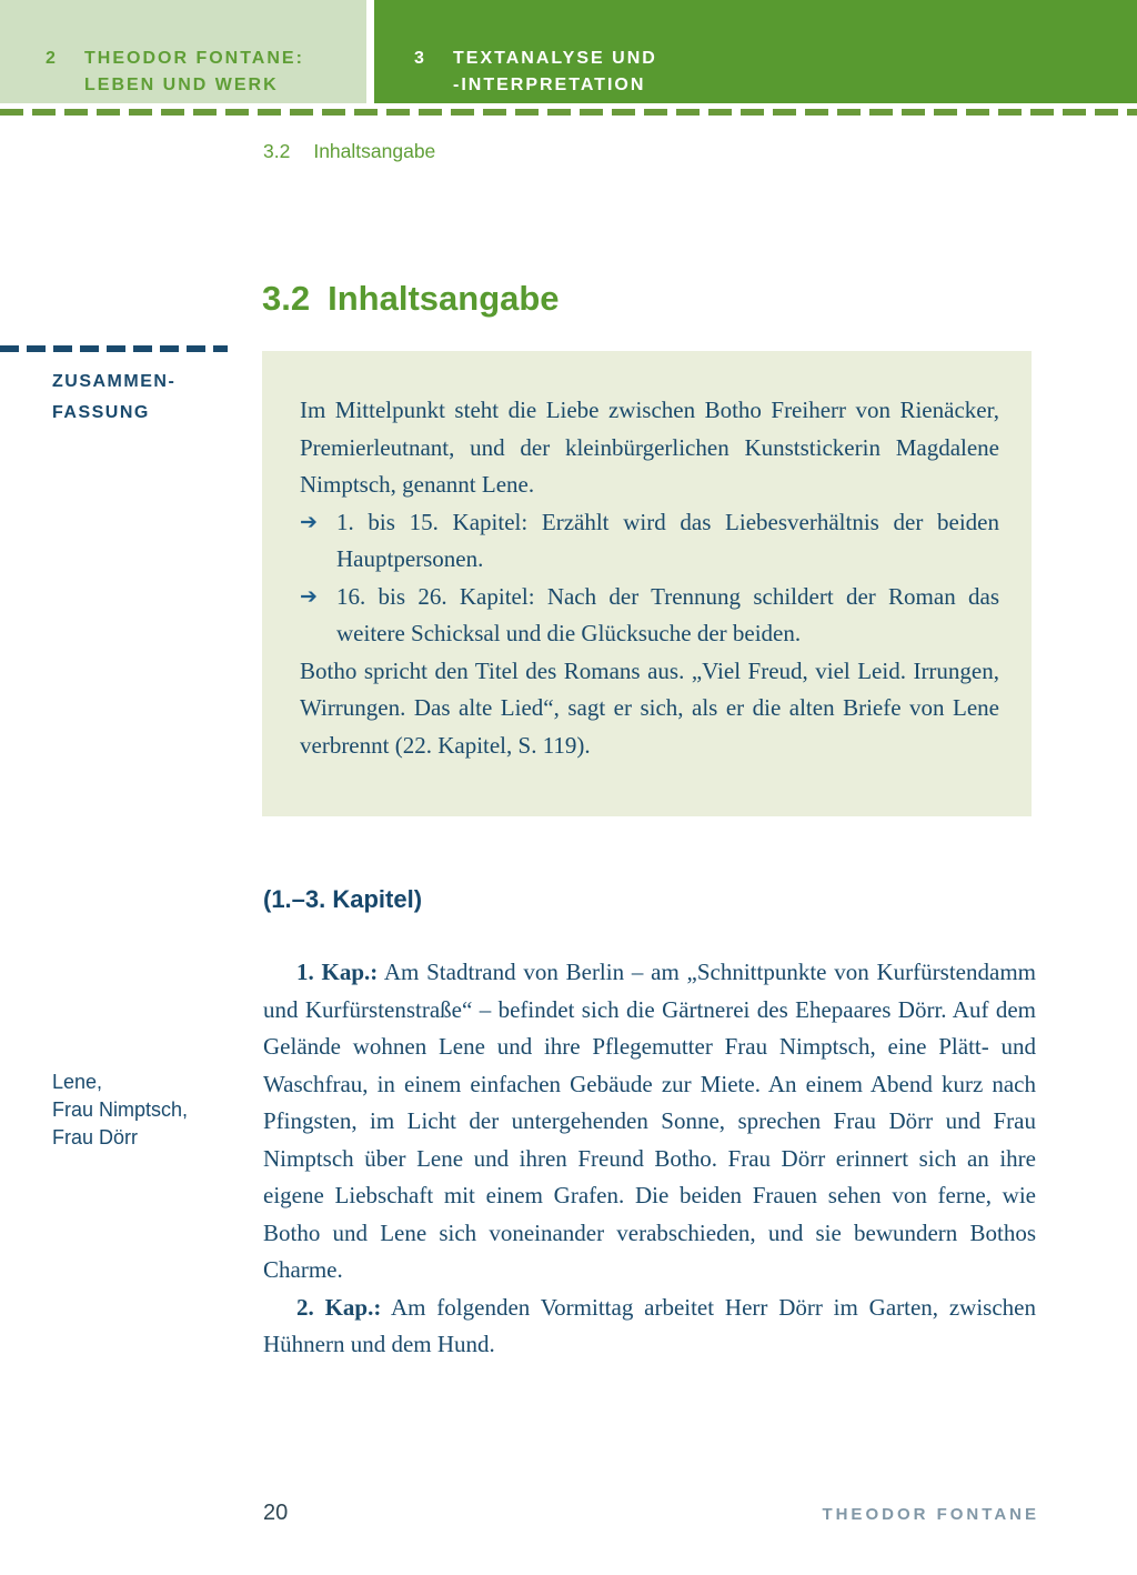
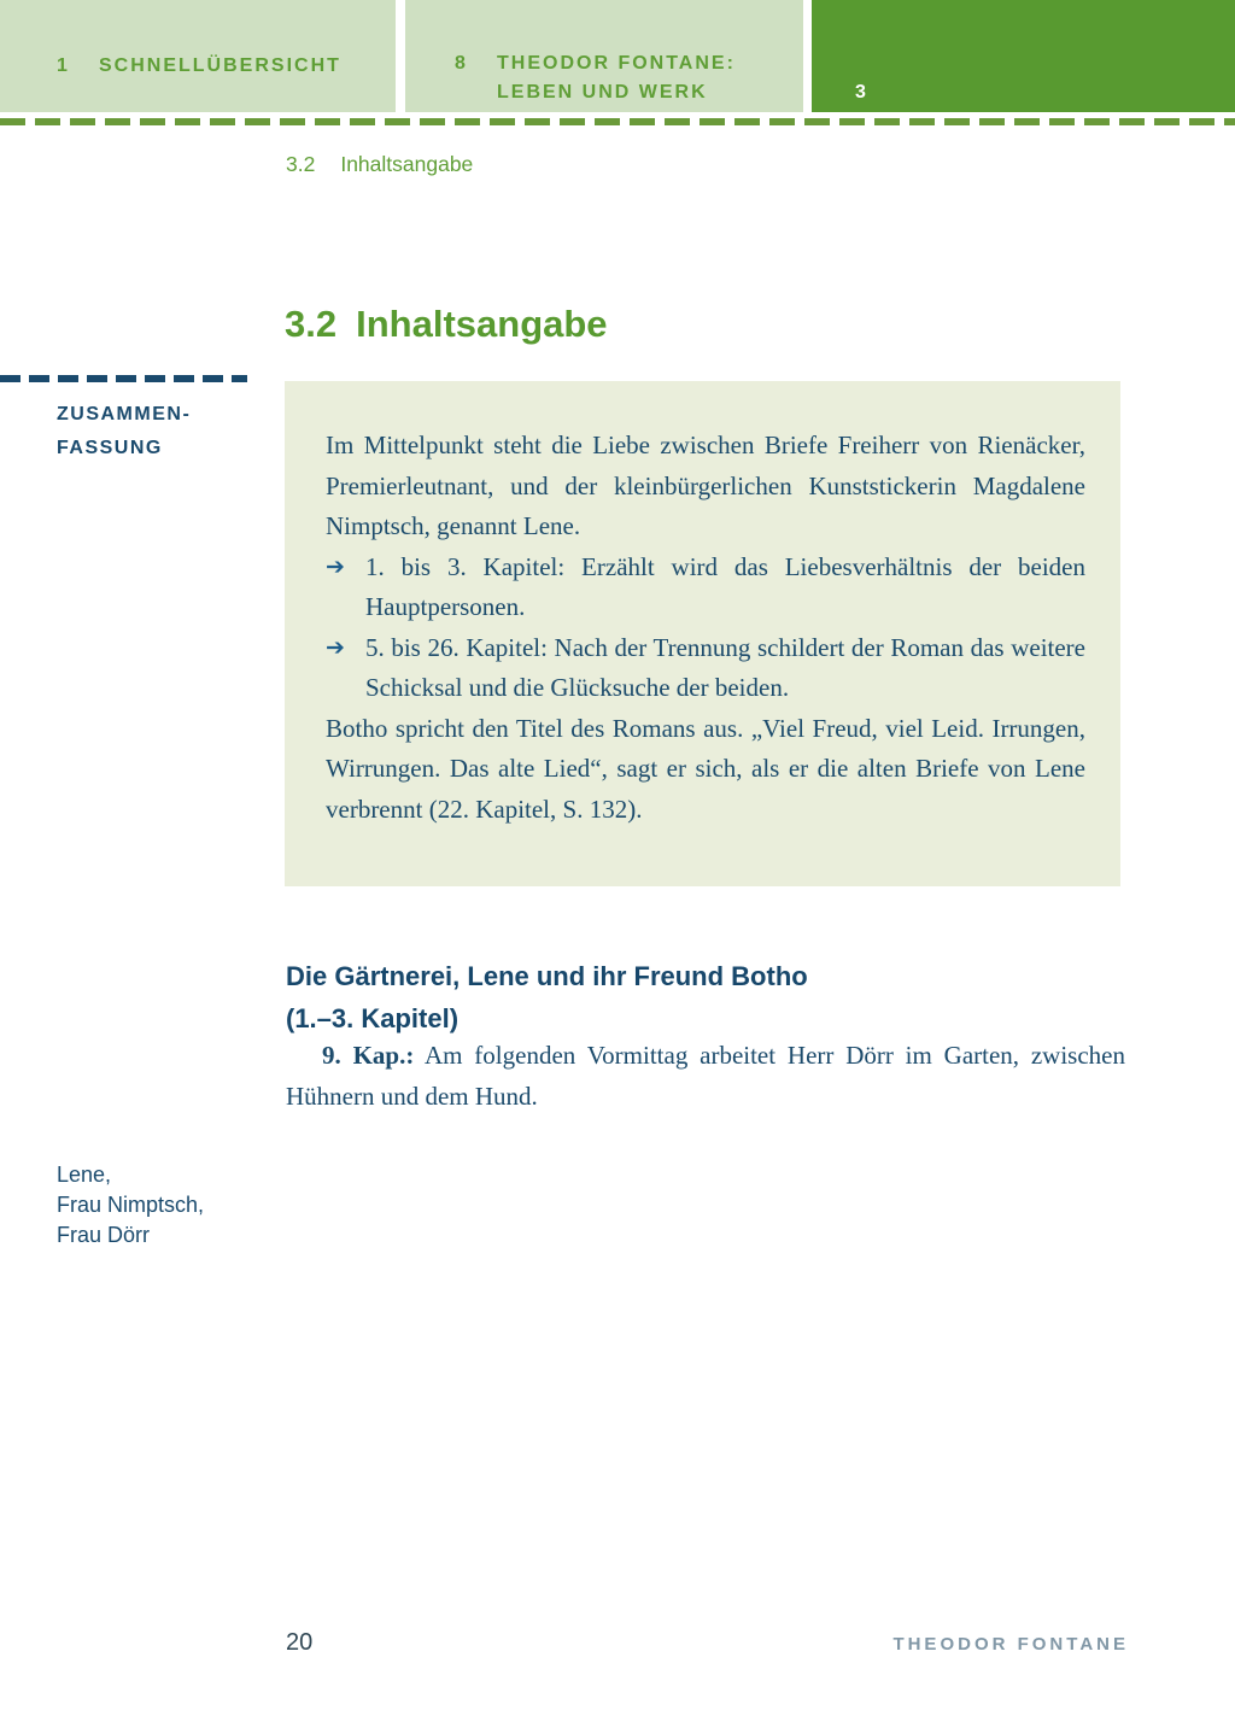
+ 1
+ SCHNELLÜBERSICHT
- 2
+ 8
  THEODOR FONTANE:
  LEBEN UND WERK
  3
- TEXTANALYSE UND
- -INTERPRETATION
  3.2
  Inhaltsangabe
  3.2
  Inhaltsangabe
  ZUSAMMEN-
  FASSUNG
  Lene,
  Frau Nimptsch,
  Frau Dörr
- Im Mittelpunkt steht die Liebe zwischen Botho Freiherr von Rienäcker, Premierleutnant, und der kleinbürgerlichen Kunststickerin Magdalene Nimptsch, genannt Lene.
+ Im Mittelpunkt steht die Liebe zwischen Briefe Freiherr von Rienäcker, Premierleutnant, und der kleinbürgerlichen Kunststickerin Magdalene Nimptsch, genannt Lene.
  ➔
- 1. bis 15. Kapitel: Erzählt wird das Liebesverhältnis der beiden Hauptpersonen.
+ 1. bis 3. Kapitel: Erzählt wird das Liebesverhältnis der beiden Hauptpersonen.
  ➔
- 16. bis 26. Kapitel: Nach der Trennung schildert der Roman das weitere Schicksal und die Glücksuche der beiden.
+ 5. bis 26. Kapitel: Nach der Trennung schildert der Roman das weitere Schicksal und die Glücksuche der beiden.
- Botho spricht den Titel des Romans aus. „Viel Freud, viel Leid. Irrungen, Wirrungen. Das alte Lied“, sagt er sich, als er die alten Briefe von Lene verbrennt (22. Kapitel, S. 119).
+ Botho spricht den Titel des Romans aus. „Viel Freud, viel Leid. Irrungen, Wirrungen. Das alte Lied“, sagt er sich, als er die alten Briefe von Lene verbrennt (22. Kapitel, S. 132).
+ Die Gärtnerei, Lene und ihr Freund Botho
  (1.–3. Kapitel)
- 1. Kap.: Am Stadtrand von Berlin – am „Schnittpunkte von Kur­fürstendamm und Kurfürstenstraße“ – befindet sich die Gärtnerei des Ehepaares Dörr. Auf dem Gelände wohnen Lene und ihre Pfle­gemutter Frau Nimptsch, eine Plätt- und Waschfrau, in einem ein­fachen Gebäude zur Miete. An einem Abend kurz nach Pfingsten, im Licht der untergehenden Sonne, sprechen Frau Dörr und Frau Nimptsch über Lene und ihren Freund Botho. Frau Dörr erinnert sich an ihre eigene Liebschaft mit einem Grafen. Die beiden Frau­en sehen von ferne, wie Botho und Lene sich voneinander verab­schieden, und sie bewundern Bothos Charme.
- 2. Kap.: Am folgenden Vormittag arbeitet Herr Dörr im Garten, zwischen Hühnern und dem Hund.
+ 9. Kap.: Am folgenden Vormittag arbeitet Herr Dörr im Garten, zwischen Hühnern und dem Hund.
  20
  THEODOR FONTANE
